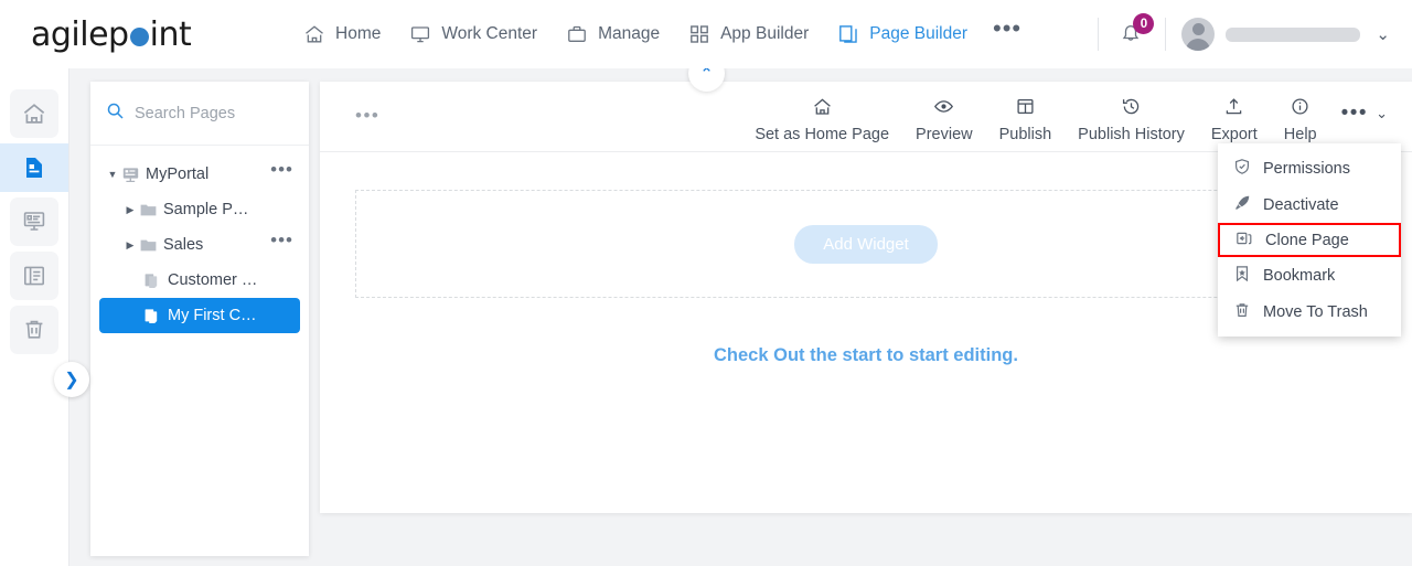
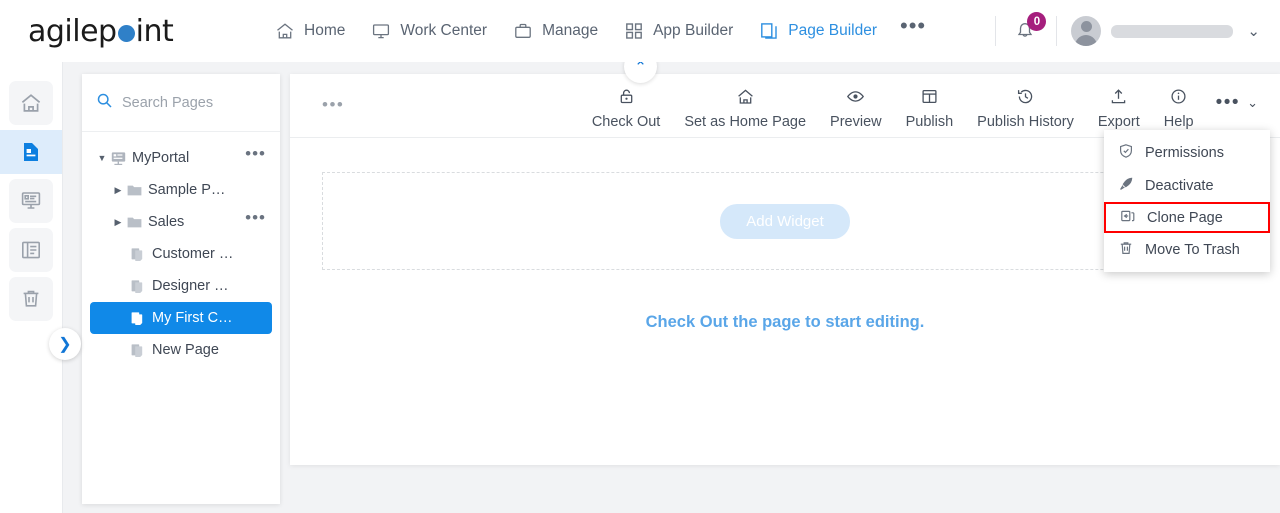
  agilep
  int
  Home
  Work Center
  Manage
  App Builder
  Page Builder
  •••
  0
  ⌄
  ❯
  Search Pages
  ▼
  MyPortal
  •••
  ▶
  Sample P…
  ▶
  Sales
  •••
  Customer …
+ Designer …
  My First C…
+ New Page
  ⌃
  •••
+ Check Out
  Set as Home Page
  Preview
  Publish
  Publish History
  Export
  Help
  •••
  ⌄
  Add Widget
- Check Out the start to start editing.
+ Check Out the page to start editing.
  Permissions
  Deactivate
  Clone Page
- Bookmark
  Move To Trash
